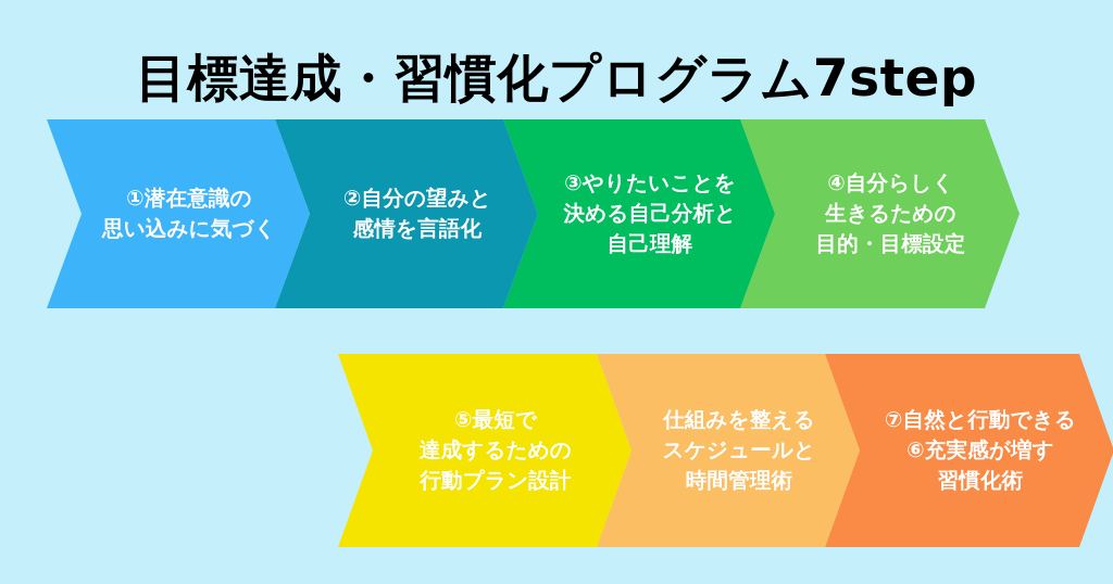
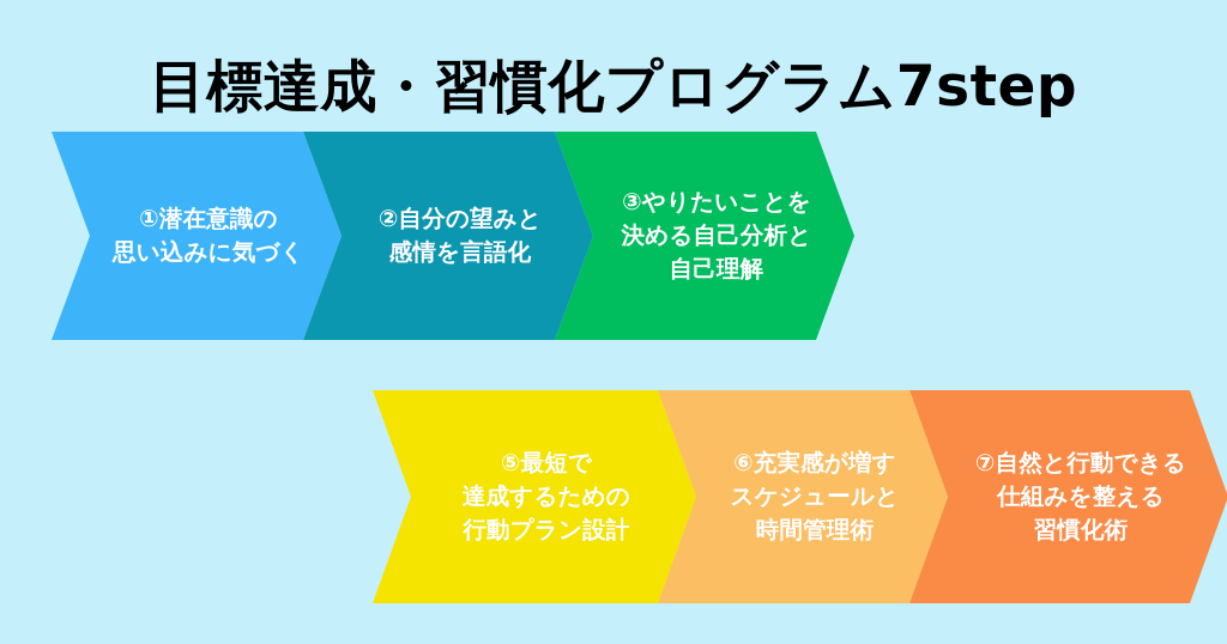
  目標達成・習慣化プログラム7step
  ①潜在意識の
  思い込みに気づく
  ②自分の望みと
  感情を言語化
  ③やりたいことを
  決める自己分析と
  自己理解
- ④自分らしく
- 生きるための
- 目的・目標設定
  ⑤最短で
  達成するための
  行動プラン設計
- 仕組みを整える
+ ⑥充実感が増す
  スケジュールと
  時間管理術
  ⑦自然と行動できる
- ⑥充実感が増す
+ 仕組みを整える
  習慣化術
